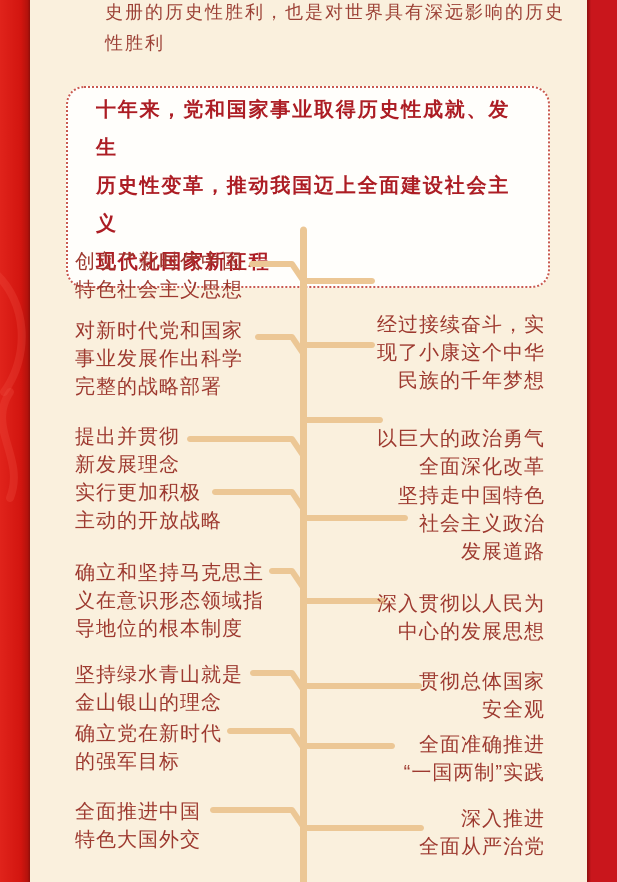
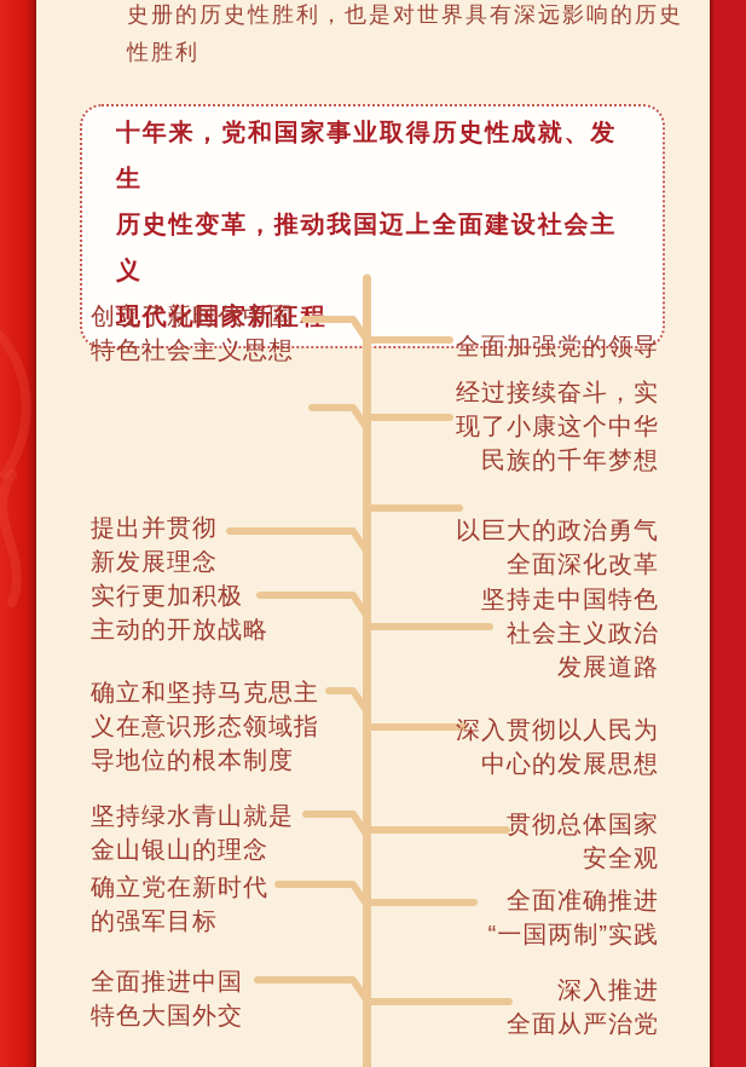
  史册的历史性胜利，也是对世界具有深远影响的历史
  性胜利
  十年来，党和国家事业取得历史性成就、发生
  历史性变革，推动我国迈上全面建设社会主义
  现代化国家新征
  创立了新时代中国
  特色社会主义思想
- 对新时代党和国家
- 事业发展作出科学
- 完整的战略部署
  提出并贯彻
  新发展理念
  实行更加积极
  主动的开放战略
  确立和坚持马克思主
  义在意识形态领域指
  导地位的根本制度
  坚持绿水青山就是
  金山银山的理念
  确立党在新时代
  的强军目标
  全面推进中国
  特色大国外交
+ 全面加强党的领导
  经过接续奋斗，实
  现了小康这个中华
  民族的千年梦想
  以巨大的政治勇气
  全面深化改革
  坚持走中国特色
  社会主义政治
  发展道路
  深入贯彻以人民为
  中心的发展思想
  贯彻总体国家
  安全观
  全面准确推进
  “一国两制”实践
  深入推进
  全面从严治党
